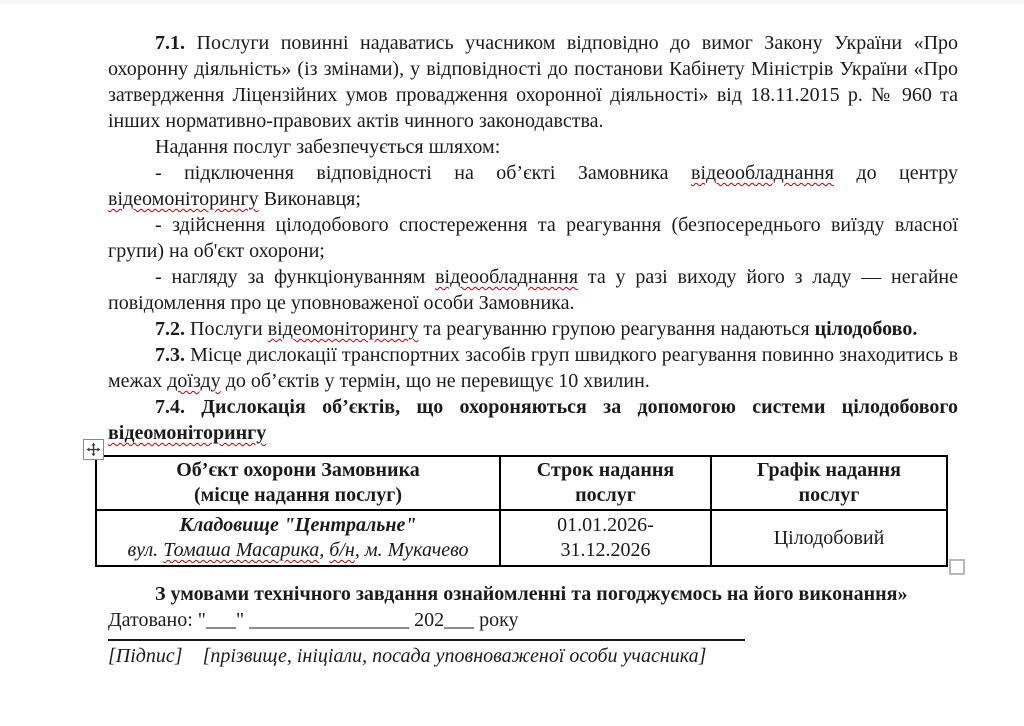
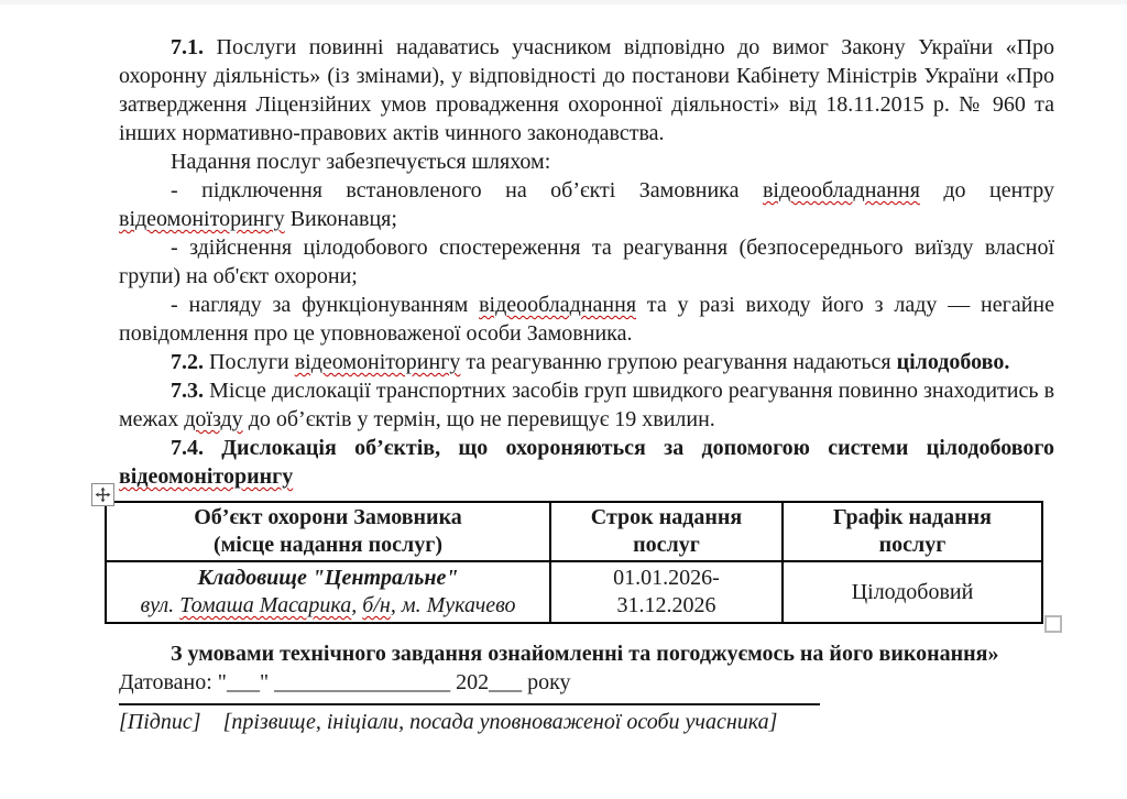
  7.1. Послуги повинні надаватись учасником відповідно до вимог Закону України «Про охоронну діяльність» (із змінами), у відповідності до постанови Кабінету Міністрів України «Про затвердження Ліцензійних умов провадження охоронної діяльності» від 18.11.2015 р. № 960 та інших нормативно-правових актів чинного законодавства.
  Надання послуг забезпечується шляхом:
- - підключення відповідності на об’єкті Замовника відеообладнання до центру відеомоніторингу Виконавця;
+ - підключення встановленого на об’єкті Замовника відеообладнання до центру відеомоніторингу Виконавця;
  - здійснення цілодобового спостереження та реагування (безпосереднього виїзду власної групи) на об'єкт охорони;
  - нагляду за функціонуванням відеообладнання та у разі виходу його з ладу — негайне повідомлення про це уповноваженої особи Замовника.
  7.2. Послуги відеомоніторингу та реагуванню групою реагування надаються цілодобово.
- 7.3. Місце дислокації транспортних засобів груп швидкого реагування повинно знаходитись в межах доїзду до об’єктів у термін, що не перевищує 10 хвилин.
+ 7.3. Місце дислокації транспортних засобів груп швидкого реагування повинно знаходитись в межах доїзду до об’єктів у термін, що не перевищує 19 хвилин.
  7.4. Дислокація об’єктів, що охороняються за допомогою системи цілодобового відеомоніторингу
  Об’єкт охорони Замовника (місце надання послуг)	Строк надання послуг	Графік надання послуг
  Кладовище "Центральне"вул. Томаша Масарика, б/н, м. Мукачево	01.01.2026- 31.12.2026	Цілодобовий
  З умовами технічного завдання ознайомленні та погоджуємось на його виконання»
  Датовано: "___" ________________ 202___ року
  [Підпис] [прізвище, ініціали, посада уповноваженої особи учасника]
